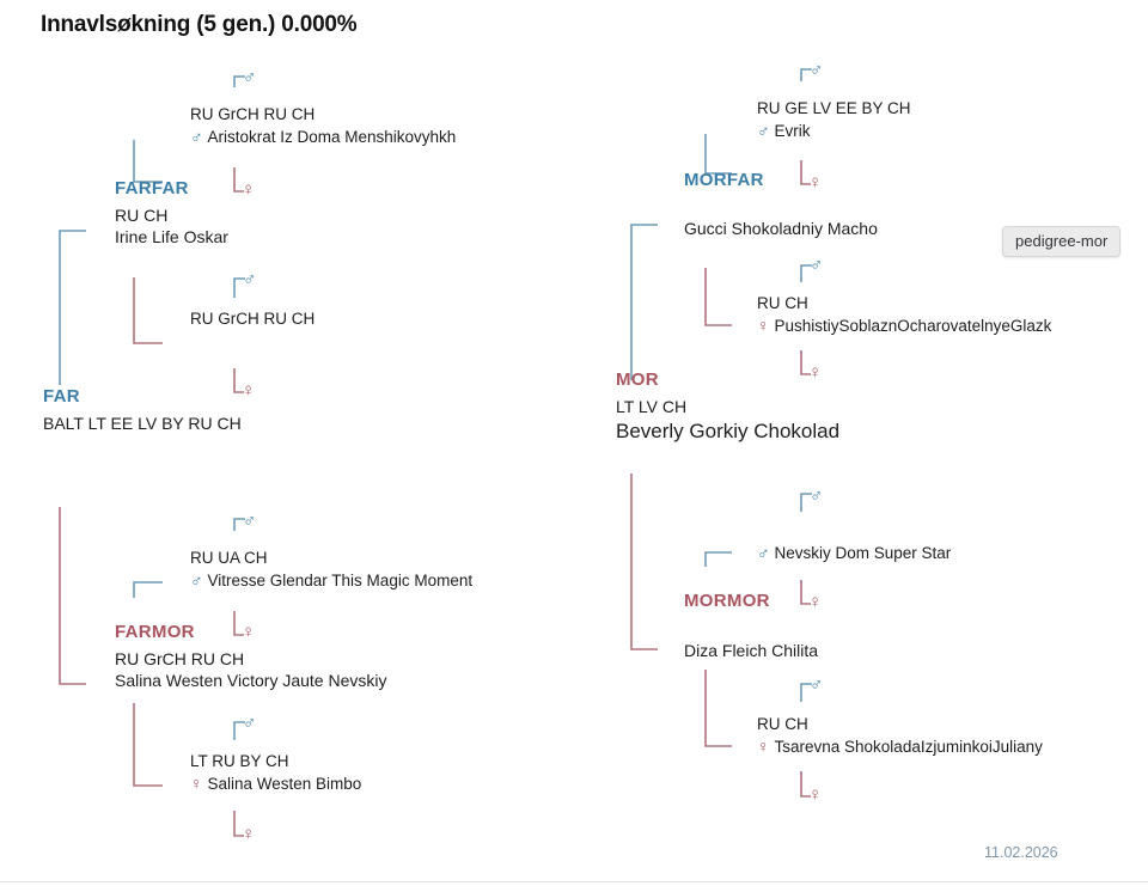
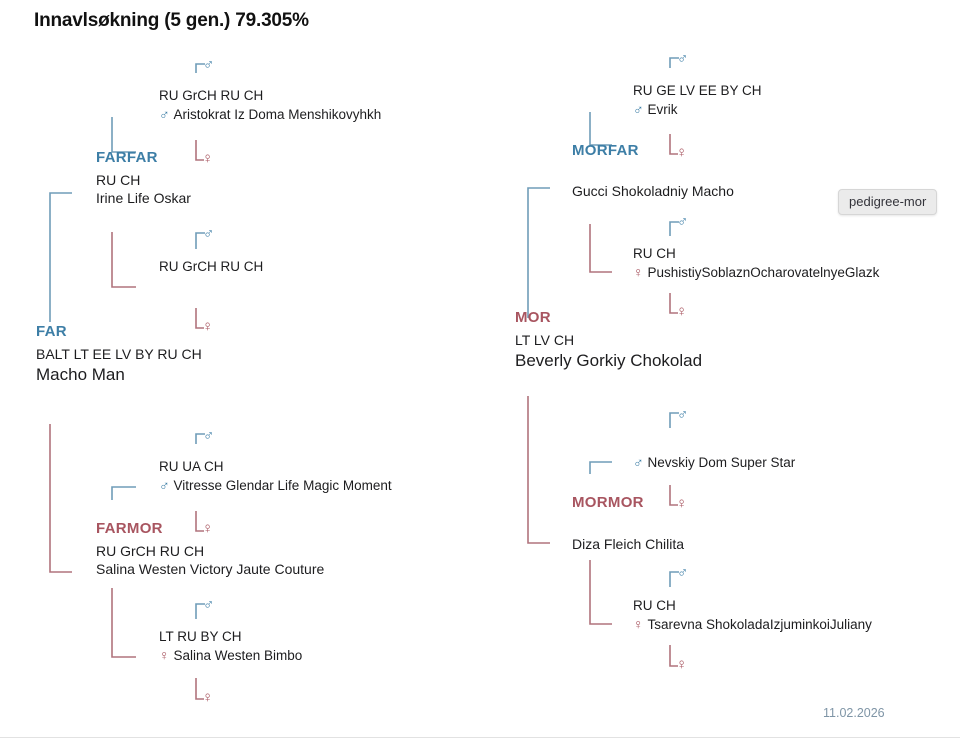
- Innavlsøkning (5 gen.) 0.000%
+ Innavlsøkning (5 gen.) 79.305%
  RU GrCH RU CH
  ♂ Aristokrat Iz Doma Menshikovyhkh
  ♂
  ♀
  FARFAR
  RU CH
  Irine Life Oskar
  RU GrCH RU CH
  ♂
  ♀
  FAR
  BALT LT EE LV BY RU CH
+ Macho Man
  RU UA CH
- ♂ Vitresse Glendar This Magic Moment
+ ♂ Vitresse Glendar Life Magic Moment
  ♂
  ♀
  FARMOR
  RU GrCH RU CH
- Salina Westen Victory Jaute Nevskiy
+ Salina Westen Victory Jaute Couture
  LT RU BY CH
  ♀ Salina Westen Bimbo
  ♂
  ♀
  RU GE LV EE BY CH
  ♂ Evrik
  ♂
  ♀
  MORFAR
  Gucci Shokoladniy Macho
  RU CH
  ♀ PushistiySoblaznOcharovatelnyeGlazk
  ♂
  ♀
  MOR
  LT LV CH
  Beverly Gorkiy Chokolad
  ♂ Nevskiy Dom Super Star
  ♂
  ♀
  MORMOR
  Diza Fleich Chilita
  RU CH
  ♀ Tsarevna ShokoladaIzjuminkoiJuliany
  ♂
  ♀
  pedigree-mor
  11.02.2026
